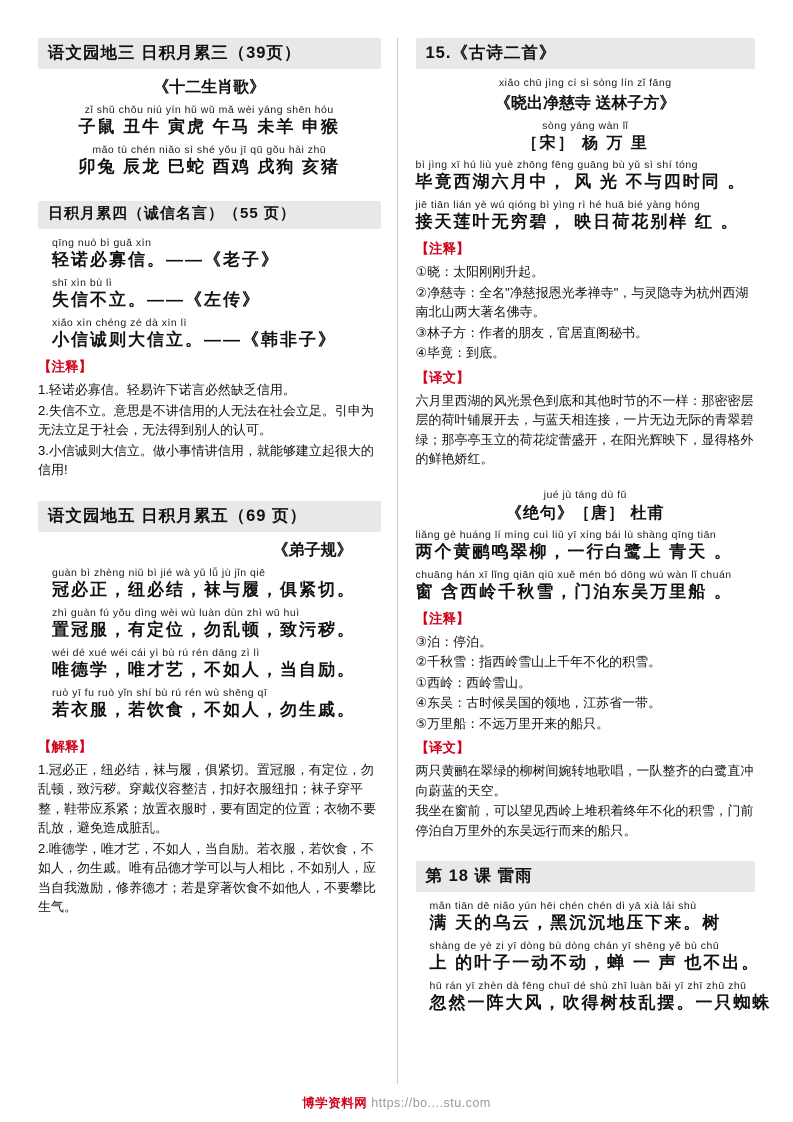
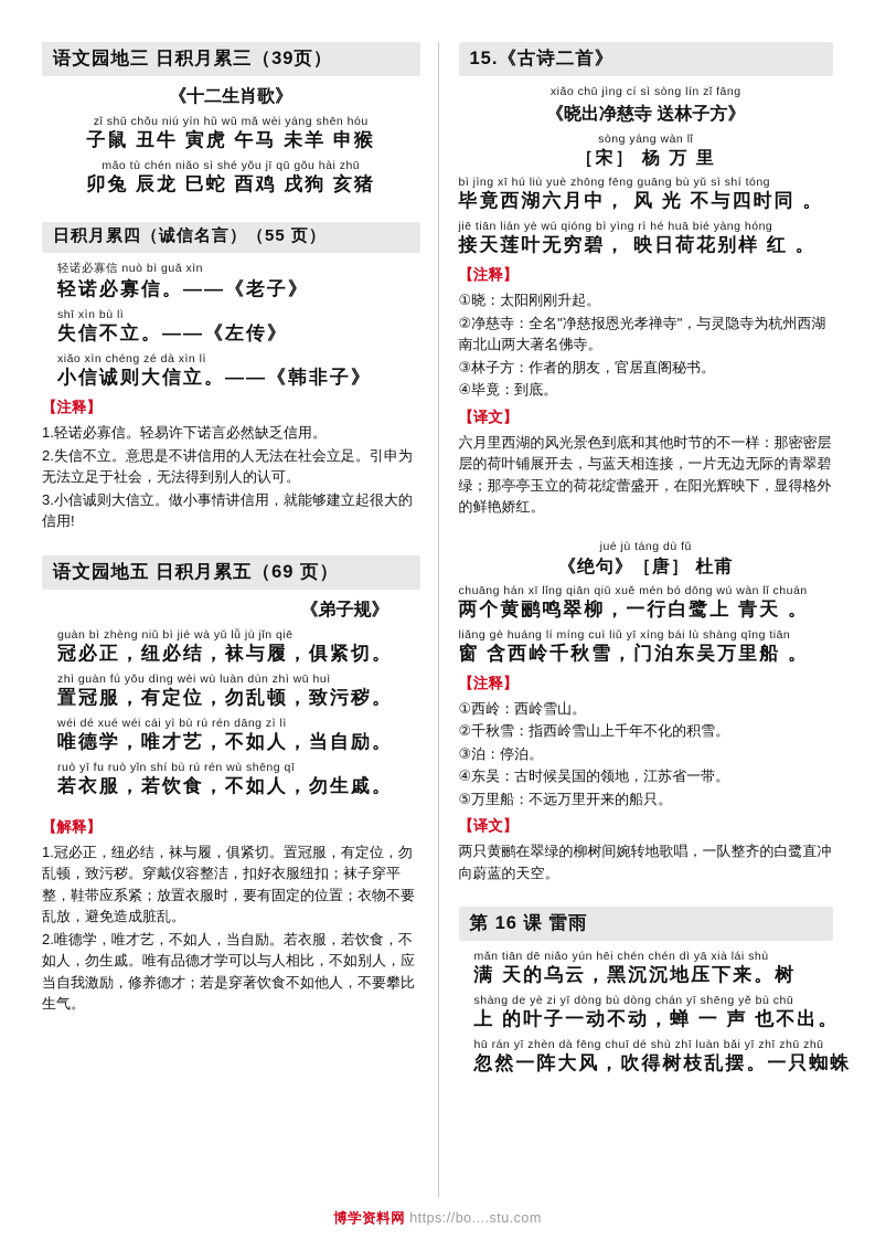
  语文园地三 日积月累三（39页）
  《十二生肖歌》
  zǐ shǔ chǒu niú yín hǔ wǔ mǎ wèi yáng shēn hóu
  子鼠 丑牛 寅虎 午马 未羊 申猴
  mǎo tù chén niǎo sì shé yǒu jī qū gǒu hài zhū
  卯兔 辰龙 巳蛇 酉鸡 戌狗 亥猪
  日积月累四（诚信名言）（55 页）
- qīng nuò bì guǎ xìn
+ 轻诺必寡信 nuò bì guǎ xìn
  轻诺必寡信。——《老子》
  shī xìn bù lì
  失信不立。——《左传》
  xiǎo xìn chéng zé dà xìn lì
  小信诚则大信立。——《韩非子》
  【注释】
  1.轻诺必寡信。轻易许下诺言必然缺乏信用。
  2.失信不立。意思是不讲信用的人无法在社会立足。引申为无法立足于社会，无法得到别人的认可。
  3.小信诚则大信立。做小事情讲信用，就能够建立起很大的信用!
  语文园地五 日积月累五（69 页）
  《弟子规》
  guàn bì zhèng niǔ bì jié wà yǔ lǚ jù jǐn qiē
  冠必正，纽必结，袜与履，俱紧切。
  zhì guàn fú yǒu dìng wèi wù luàn dùn zhì wū huì
  置冠服，有定位，勿乱顿，致污秽。
  wéi dé xué wéi cái yì bù rú rén dāng zì lì
  唯德学，唯才艺，不如人，当自励。
  ruò yī fu ruò yǐn shí bù rú rén wù shēng qī
  若衣服，若饮食，不如人，勿生戚。
  【解释】
  1.冠必正，纽必结，袜与履，俱紧切。置冠服，有定位，勿乱顿，致污秽。穿戴仪容整洁，扣好衣服纽扣；袜子穿平整，鞋带应系紧；放置衣服时，要有固定的位置；衣物不要乱放，避免造成脏乱。
  2.唯德学，唯才艺，不如人，当自励。若衣服，若饮食，不如人，勿生戚。唯有品德才学可以与人相比，不如别人，应当自我激励，修养德才；若是穿著饮食不如他人，不要攀比生气。
  15.《古诗二首》
  xiǎo chū jìng cí sì sòng lín zǐ fāng
  《晓出净慈寺 送林子方》
  sòng yáng wàn lǐ
  ［宋］ 杨 万 里
  bì jìng xī hú liù yuè zhōng fēng guāng bù yǔ sì shí tóng
  毕竟西湖六月中， 风 光 不与四时同 。
  jiē tiān lián yè wú qióng bì yìng rì hé huā bié yàng hóng
  接天莲叶无穷碧， 映日荷花别样 红 。
  【注释】
  ①晓：太阳刚刚升起。
  ②净慈寺：全名"净慈报恩光孝禅寺"，与灵隐寺为杭州西湖南北山两大著名佛寺。
  ③林子方：作者的朋友，官居直阁秘书。
  ④毕竟：到底。
  【译文】
  六月里西湖的风光景色到底和其他时节的不一样：那密密层层的荷叶铺展开去，与蓝天相连接，一片无边无际的青翠碧绿；那亭亭玉立的荷花绽蕾盛开，在阳光辉映下，显得格外的鲜艳娇红。
  jué jù táng dù fǔ
  《绝句》［唐］ 杜甫
- liǎng gè huáng lí míng cuì liǔ yī xíng bái lù shàng qīng tiān
+ chuāng hán xī lǐng qiān qiū xuě mén bó dōng wú wàn lǐ chuán
  两个黄鹂鸣翠柳，一行白鹭上 青天 。
- chuāng hán xī lǐng qiān qiū xuě mén bó dōng wú wàn lǐ chuán
+ liǎng gè huáng lí míng cuì liǔ yī xíng bái lù shàng qīng tiān
  窗 含西岭千秋雪，门泊东吴万里船 。
  【注释】
- ③泊：停泊。
+ ①西岭：西岭雪山。
  ②千秋雪：指西岭雪山上千年不化的积雪。
- ①西岭：西岭雪山。
+ ③泊：停泊。
  ④东吴：古时候吴国的领地，江苏省一带。
  ⑤万里船：不远万里开来的船只。
  【译文】
  两只黄鹂在翠绿的柳树间婉转地歌唱，一队整齐的白鹭直冲向蔚蓝的天空。
- 我坐在窗前，可以望见西岭上堆积着终年不化的积雪，门前停泊自万里外的东吴远行而来的船只。
- 第 18 课 雷雨
+ 第 16 课 雷雨
  mǎn tiān dē niǎo yún hēi chén chén dì yā xià lái shù
  满 天的乌云，黑沉沉地压下来。树
  shàng de yè zi yī dòng bù dòng chán yī shēng yě bù chū
  上 的叶子一动不动，蝉 一 声 也不出。
  hū rán yī zhèn dà fēng chuī dé shù zhī luàn bǎi yī zhī zhū zhū
  忽然一阵大风，吹得树枝乱摆。一只蜘蛛
  博学资料网 https://bo....stu.com
